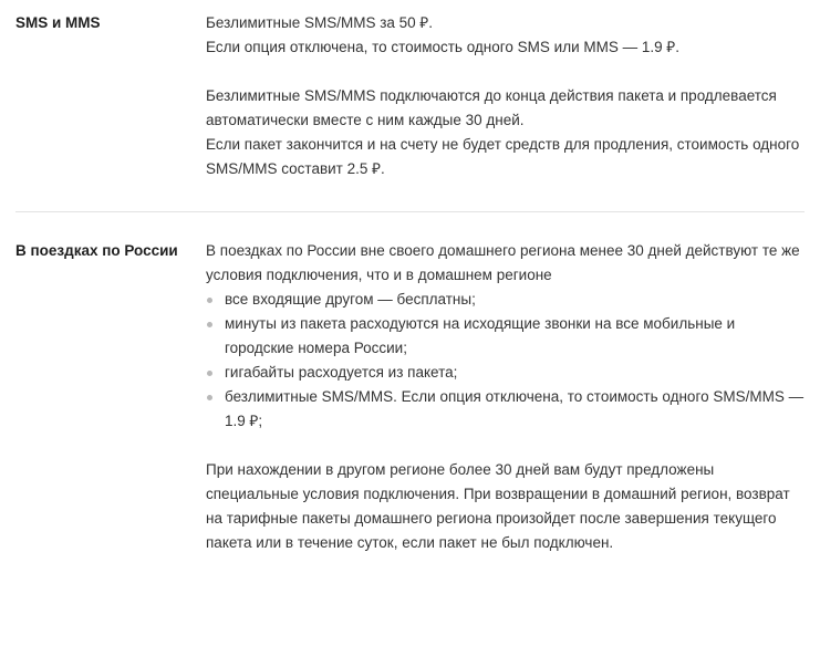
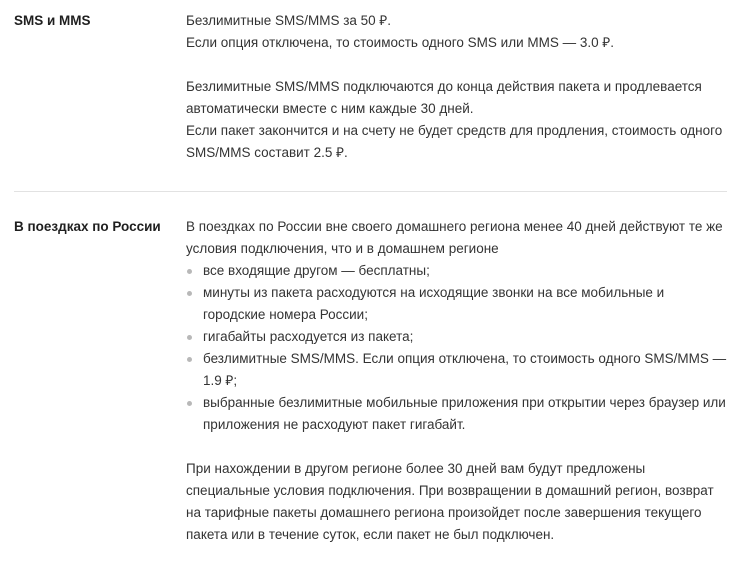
  SMS и MMS
  Безлимитные SMS/MMS за 50 ₽.
- Если опция отключена, то стоимость одного SMS или MMS — 1.9 ₽.
+ Если опция отключена, то стоимость одного SMS или MMS — 3.0 ₽.
  Безлимитные SMS/MMS подключаются до конца действия пакета и продлевается автоматически вместе с ним каждые 30 дней.
  Если пакет закончится и на счету не будет средств для продления, стоимость одного SMS/MMS составит 2.5 ₽.
  В поездках по России
- В поездках по России вне своего домашнего региона менее 30 дней действуют те же условия подключения, что и в домашнем регионе
+ В поездках по России вне своего домашнего региона менее 40 дней действуют те же условия подключения, что и в домашнем регионе
  все входящие другом — бесплатны;
  минуты из пакета расходуются на исходящие звонки на все мобильные и городские номера России;
  гигабайты расходуется из пакета;
  безлимитные SMS/MMS. Если опция отключена, то стоимость одного SMS/MMS — 1.9 ₽;
+ выбранные безлимитные мобильные приложения при открытии через браузер или приложения не расходуют пакет гигабайт.
  При нахождении в другом регионе более 30 дней вам будут предложены специальные условия подключения. При возвращении в домашний регион, возврат на тарифные пакеты домашнего региона произойдет после завершения текущего пакета или в течение суток, если пакет не был подключен.
